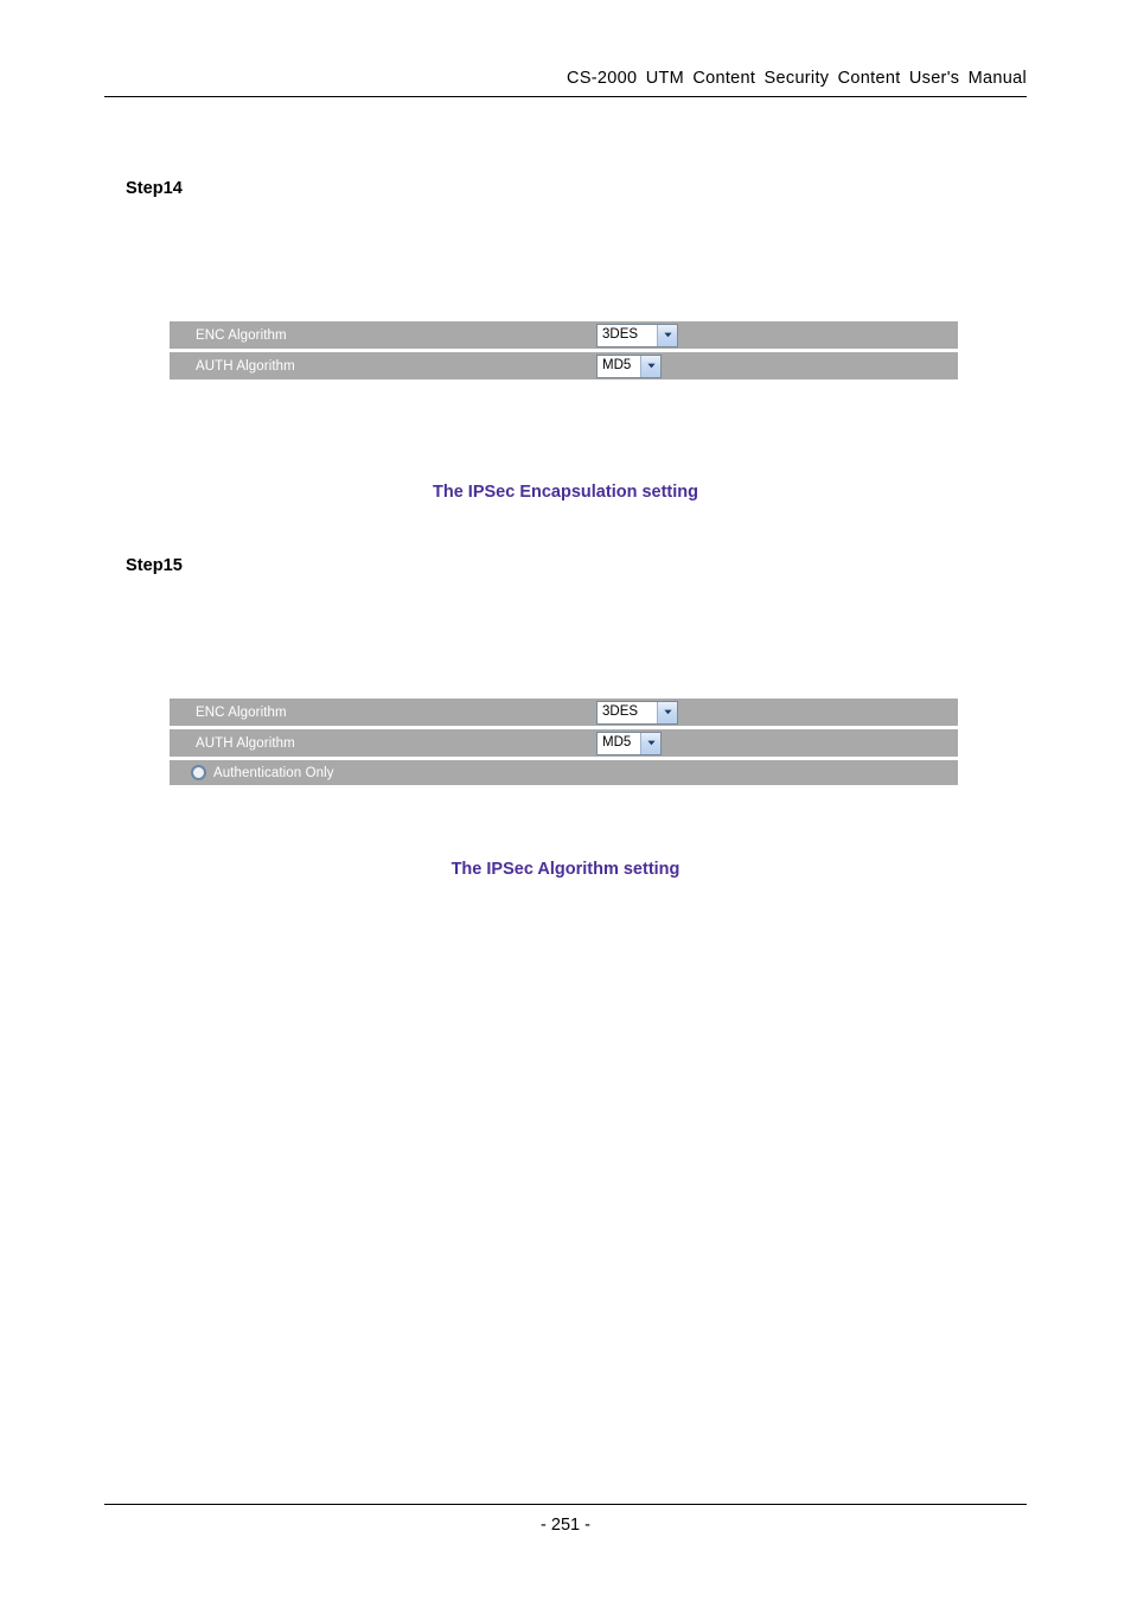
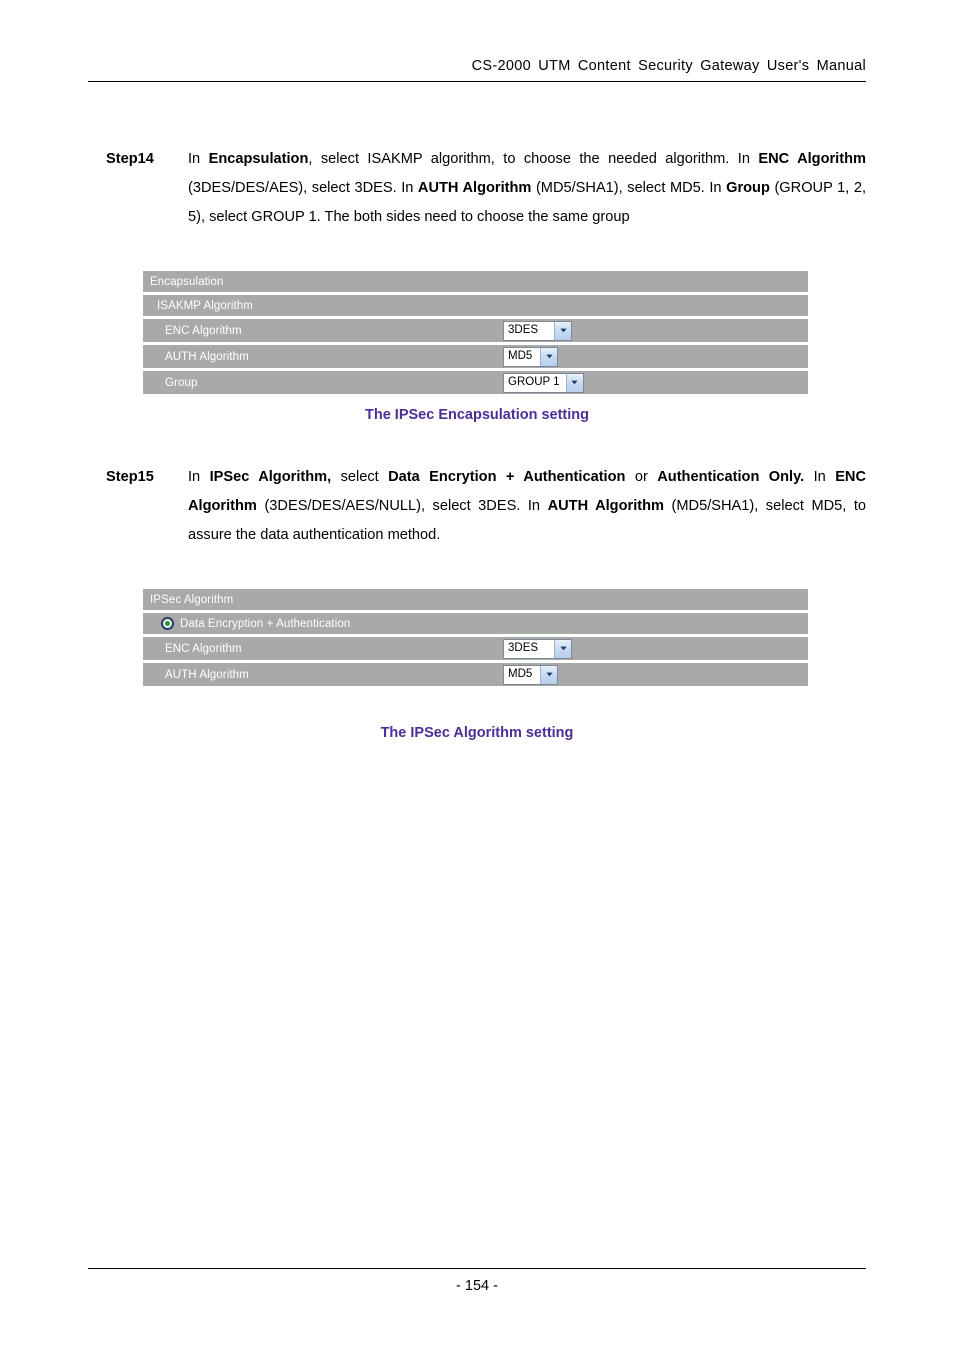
- CS-2000 UTM Content Security Content User's Manual
+ CS-2000 UTM Content Security Gateway User's Manual
  Step14
+ In Encapsulation, select ISAKMP algorithm, to choose the needed algorithm. In ENC Algorithm (3DES/DES/AES), select 3DES. In AUTH Algorithm (MD5/SHA1), select MD5. In Group (GROUP 1, 2, 5), select GROUP 1. The both sides need to choose the same group
+ Encapsulation
+ ISAKMP Algorithm
  ENC Algorithm
  3DES
  AUTH Algorithm
  MD5
+ Group
+ GROUP 1
  The IPSec Encapsulation setting
  Step15
+ In IPSec Algorithm, select Data Encrytion + Authentication or Authentication Only. In ENC Algorithm (3DES/DES/AES/NULL), select 3DES. In AUTH Algorithm (MD5/SHA1), select MD5, to assure the data authentication method.
+ IPSec Algorithm
+ Data Encryption + Authentication
  ENC Algorithm
  3DES
  AUTH Algorithm
  MD5
- Authentication Only
  The IPSec Algorithm setting
- - 251 -
+ - 154 -
